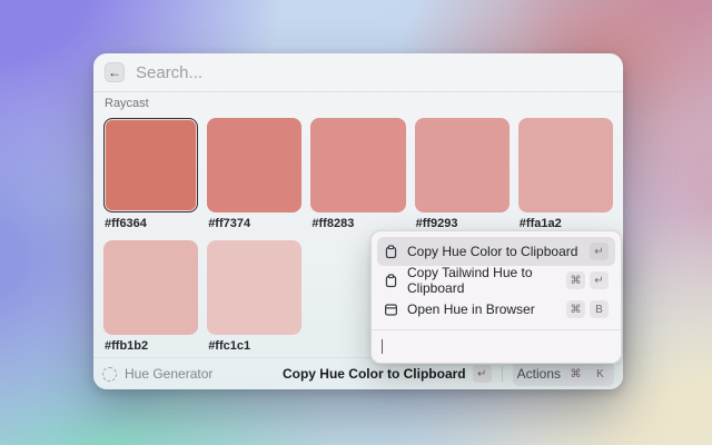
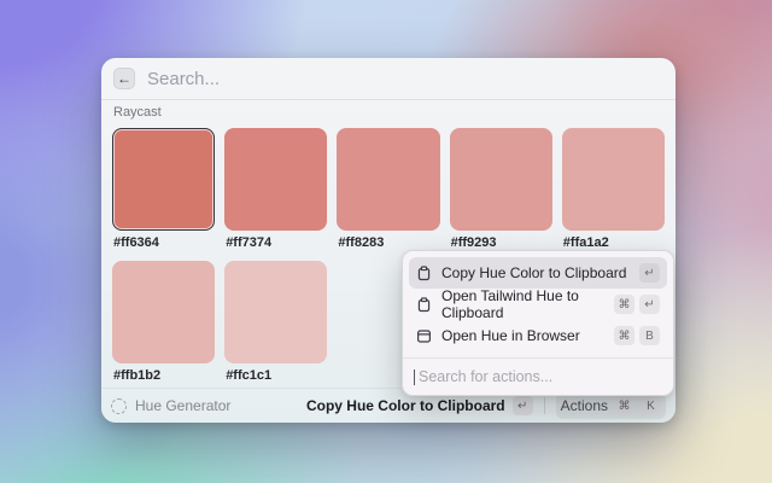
  ←
  Search...
  Raycast
  #ff6364
  #ff7374
  #ff8283
  #ff9293
  #ffa1a2
  #ffb1b2
  #ffc1c1
  Hue Generator
  Copy Hue Color to Clipboard
  ↵
  Actions
  ⌘
  K
  Copy Hue Color to Clipboard
  ↵
- Copy Tailwind Hue to Clipboard
+ Open Tailwind Hue to Clipboard
  ⌘
  ↵
  Open Hue in Browser
  ⌘
  B
+ Search for actions...
